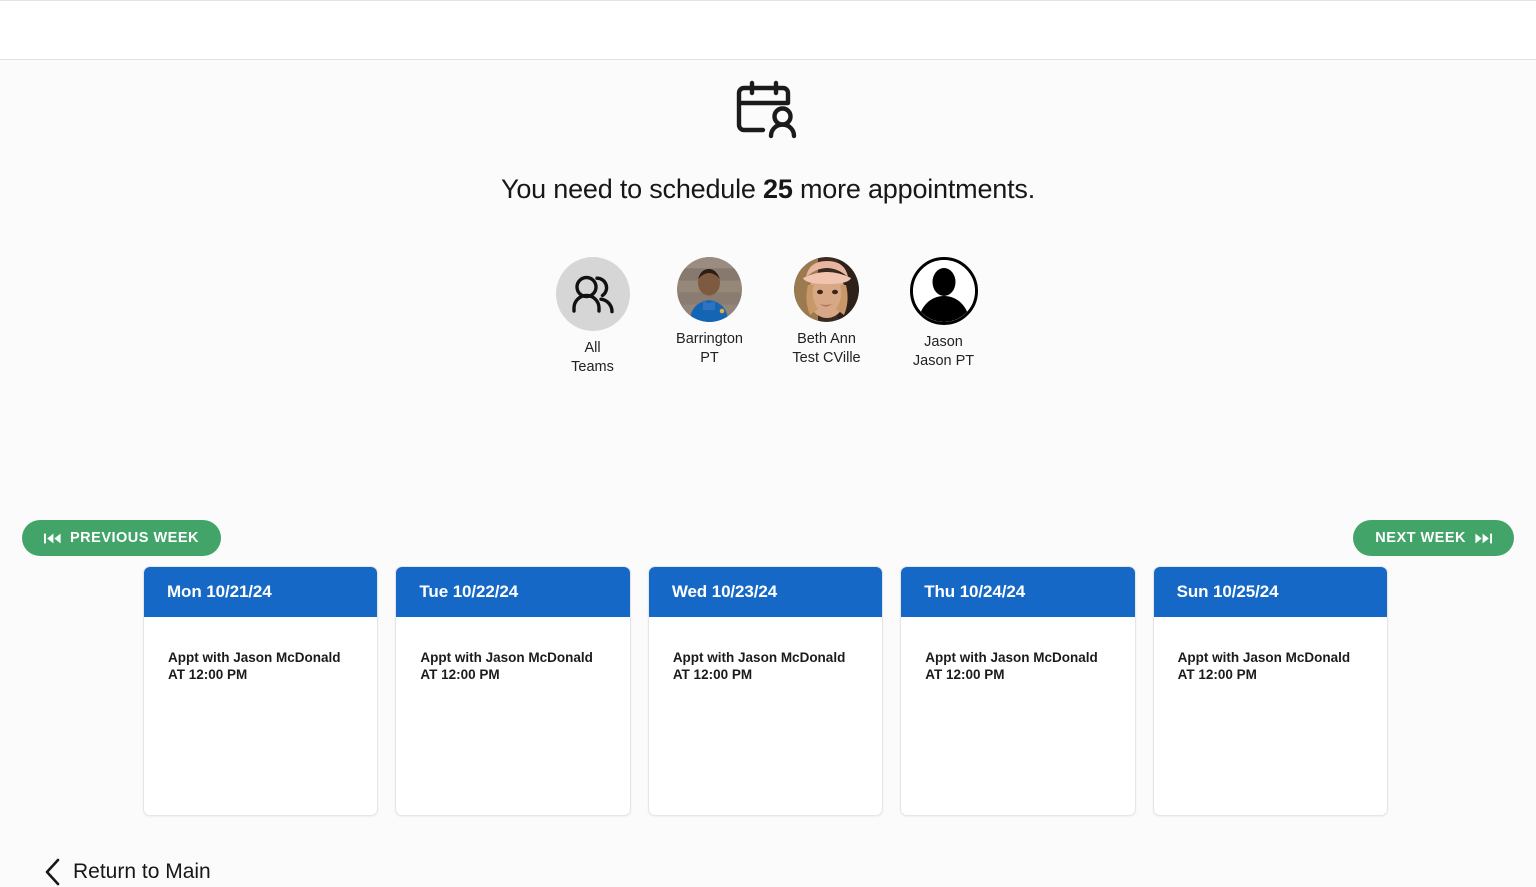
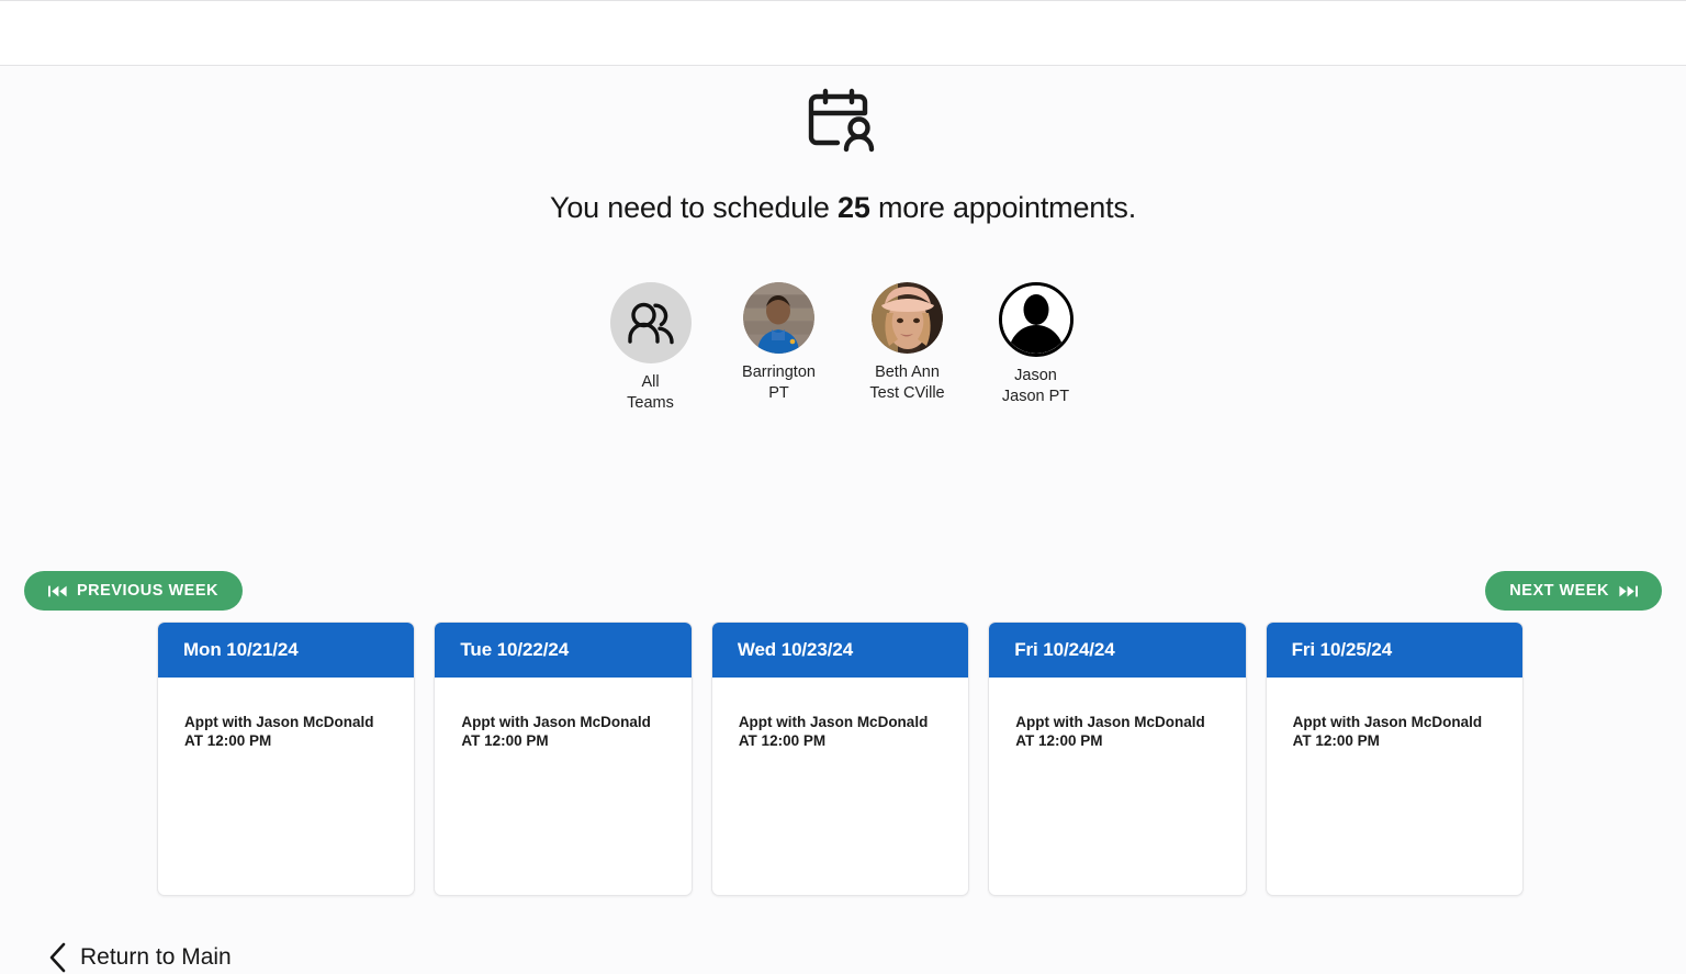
  You need to schedule 25 more appointments.
  All
  Teams
  Barrington
  PT
  Beth Ann
  Test CVille
  Jason
  Jason PT
  PREVIOUS WEEK
  NEXT WEEK
  Mon 10/21/24
  Appt with Jason McDonald
  AT 12:00 PM
  Tue 10/22/24
  Appt with Jason McDonald
  AT 12:00 PM
  Wed 10/23/24
  Appt with Jason McDonald
  AT 12:00 PM
- Thu 10/24/24
+ Fri 10/24/24
  Appt with Jason McDonald
  AT 12:00 PM
- Sun 10/25/24
+ Fri 10/25/24
  Appt with Jason McDonald
  AT 12:00 PM
  Return to Main
